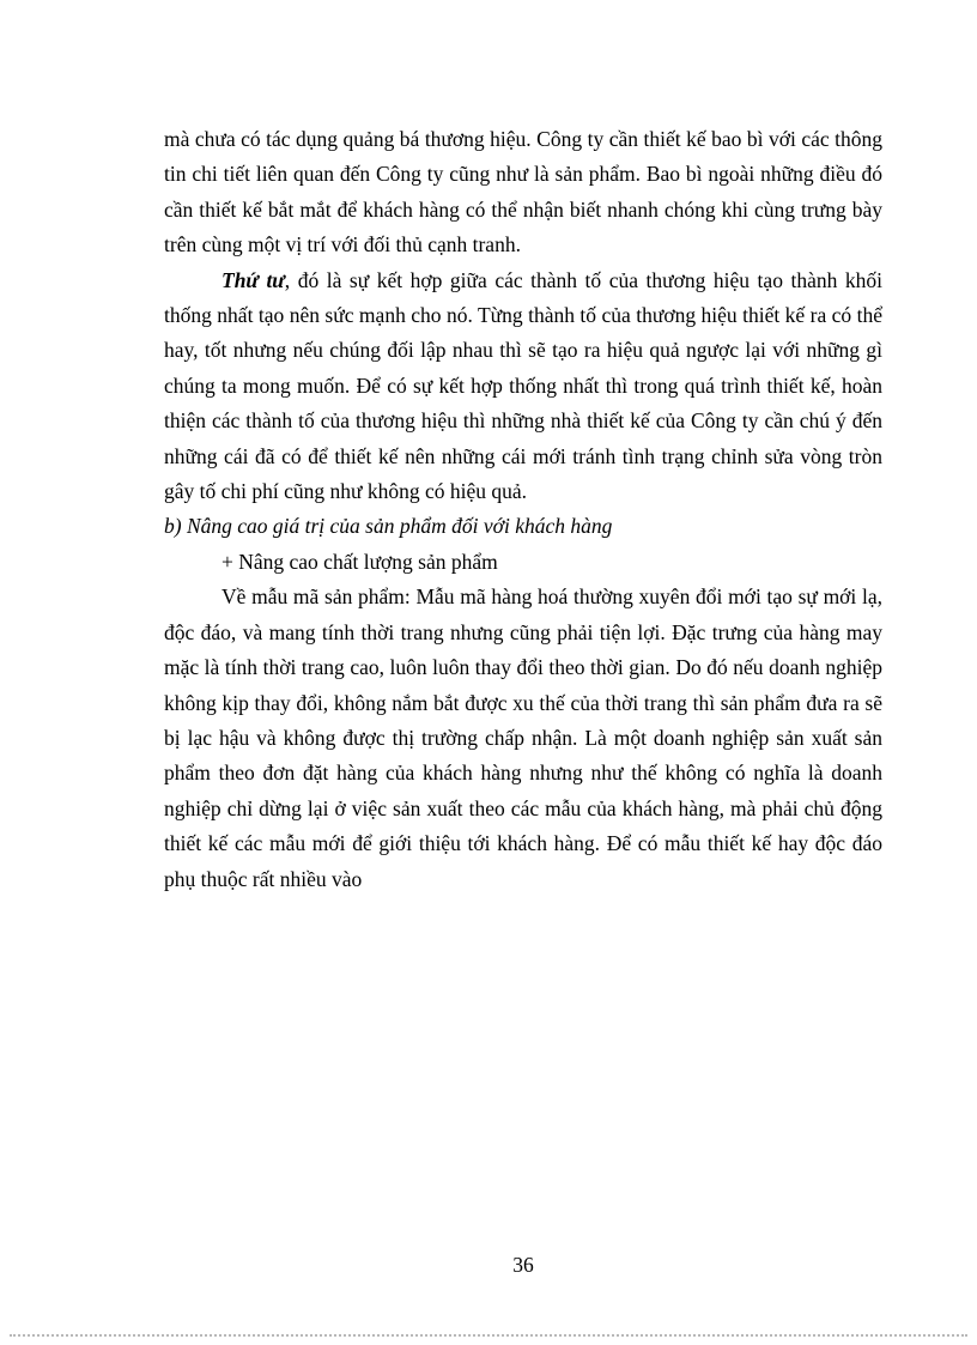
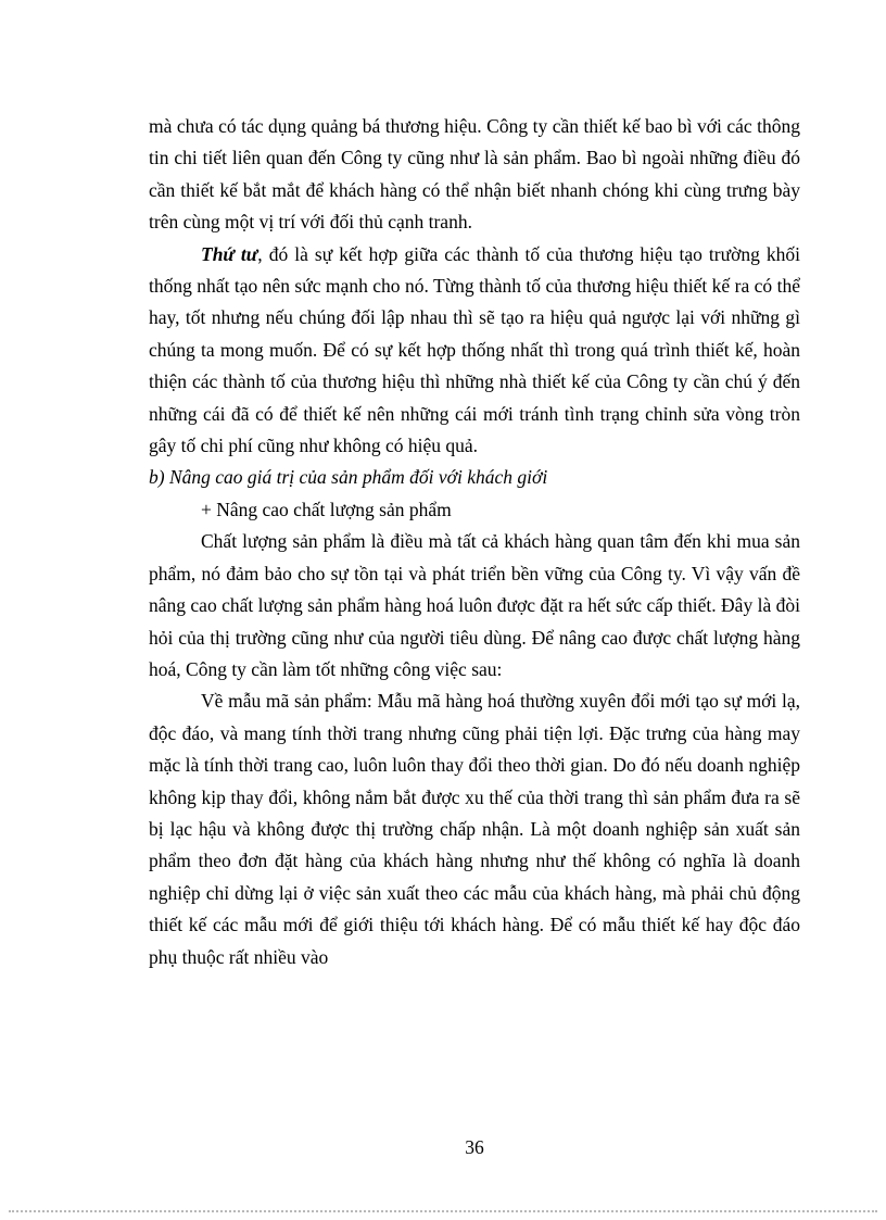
  mà chưa có tác dụng quảng bá thương hiệu. Công ty cần thiết kế bao bì với các thông tin chi tiết liên quan đến Công ty cũng như là sản phẩm. Bao bì ngoài những điều đó cần thiết kế bắt mắt để khách hàng có thể nhận biết nhanh chóng khi cùng trưng bày trên cùng một vị trí với đối thủ cạnh tranh.
- Thứ tư, đó là sự kết hợp giữa các thành tố của thương hiệu tạo thành khối thống nhất tạo nên sức mạnh cho nó. Từng thành tố của thương hiệu thiết kế ra có thể hay, tốt nhưng nếu chúng đối lập nhau thì sẽ tạo ra hiệu quả ngược lại với những gì chúng ta mong muốn. Để có sự kết hợp thống nhất thì trong quá trình thiết kế, hoàn thiện các thành tố của thương hiệu thì những nhà thiết kế của Công ty cần chú ý đến những cái đã có để thiết kế nên những cái mới tránh tình trạng chỉnh sửa vòng tròn gây tố chi phí cũng như không có hiệu quả.
+ Thứ tư, đó là sự kết hợp giữa các thành tố của thương hiệu tạo trường khối thống nhất tạo nên sức mạnh cho nó. Từng thành tố của thương hiệu thiết kế ra có thể hay, tốt nhưng nếu chúng đối lập nhau thì sẽ tạo ra hiệu quả ngược lại với những gì chúng ta mong muốn. Để có sự kết hợp thống nhất thì trong quá trình thiết kế, hoàn thiện các thành tố của thương hiệu thì những nhà thiết kế của Công ty cần chú ý đến những cái đã có để thiết kế nên những cái mới tránh tình trạng chỉnh sửa vòng tròn gây tố chi phí cũng như không có hiệu quả.
- b) Nâng cao giá trị của sản phẩm đối với khách hàng
+ b) Nâng cao giá trị của sản phẩm đối với khách giới
  + Nâng cao chất lượng sản phẩm
+ Chất lượng sản phẩm là điều mà tất cả khách hàng quan tâm đến khi mua sản phẩm, nó đảm bảo cho sự tồn tại và phát triển bền vững của Công ty. Vì vậy vấn đề nâng cao chất lượng sản phẩm hàng hoá luôn được đặt ra hết sức cấp thiết. Đây là đòi hỏi của thị trường cũng như của người tiêu dùng. Để nâng cao được chất lượng hàng hoá, Công ty cần làm tốt những công việc sau:
  Về mẫu mã sản phẩm: Mẫu mã hàng hoá thường xuyên đổi mới tạo sự mới lạ, độc đáo, và mang tính thời trang nhưng cũng phải tiện lợi. Đặc trưng của hàng may mặc là tính thời trang cao, luôn luôn thay đổi theo thời gian. Do đó nếu doanh nghiệp không kịp thay đổi, không nắm bắt được xu thế của thời trang thì sản phẩm đưa ra sẽ bị lạc hậu và không được thị trường chấp nhận. Là một doanh nghiệp sản xuất sản phẩm theo đơn đặt hàng của khách hàng nhưng như thế không có nghĩa là doanh nghiệp chỉ dừng lại ở việc sản xuất theo các mẫu của khách hàng, mà phải chủ động thiết kế các mẫu mới để giới thiệu tới khách hàng. Để có mẫu thiết kế hay độc đáo phụ thuộc rất nhiều vào
  36
